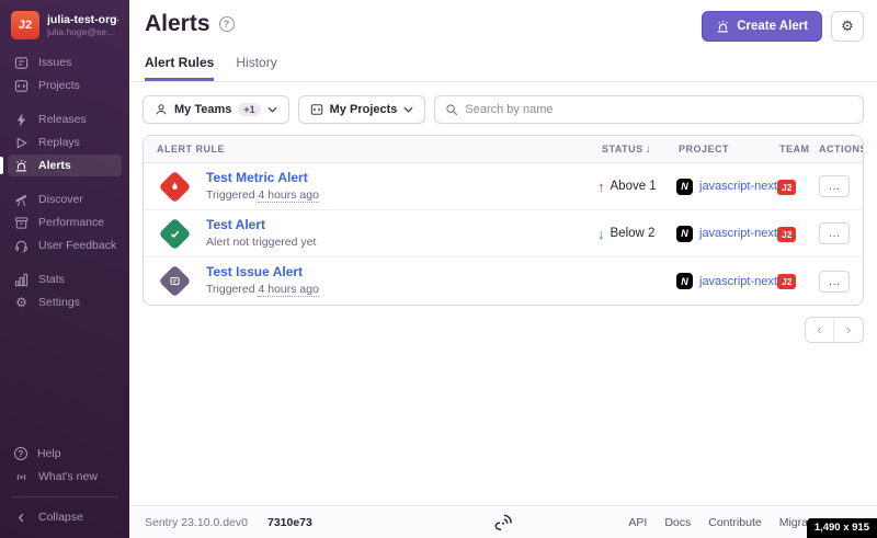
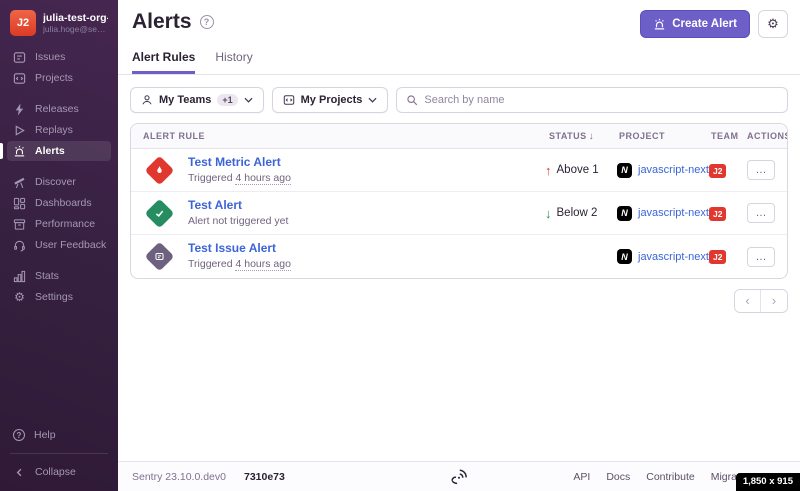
  J2
  julia-test-org
  julia.hoge@sentr
  Issues
  Projects
  Releases
  Replays
  Alerts
  Discover
+ Dashboards
  Performance
  User Feedback
  Stats
  ⚙
  Settings
  ?
  Help
- What's new
  Collapse
  Alerts
  ?
  Create Alert
  ⚙
  Alert Rules
  History
  My Teams
  +1
  My Projects
  Search by name
  ALERT RULE
  STATUS ↓
  PROJECT
  TEAM
  ACTION
  Test Metric Alert
  Triggered 4 hours ago
  ↑
  Above 1
  N
  javascript-next
  J2
  …
  Test Alert
  Alert not triggered yet
  ↓
  Below 2
  N
  javascript-next
  J2
  …
  Test Issue Alert
  Triggered 4 hours ago
  N
  javascript-next
  J2
  …
  ‹
  ›
  Sentry 23.10.0.dev0
  7310e73
  API
  Docs
  Contribute
- 1,490 x 915
+ 1,850 x 915
